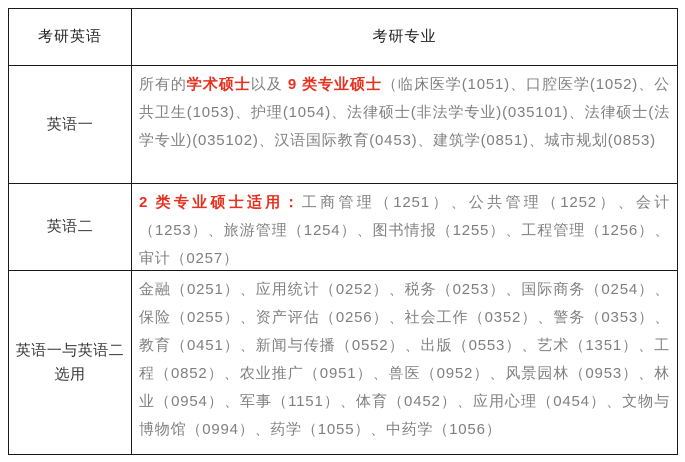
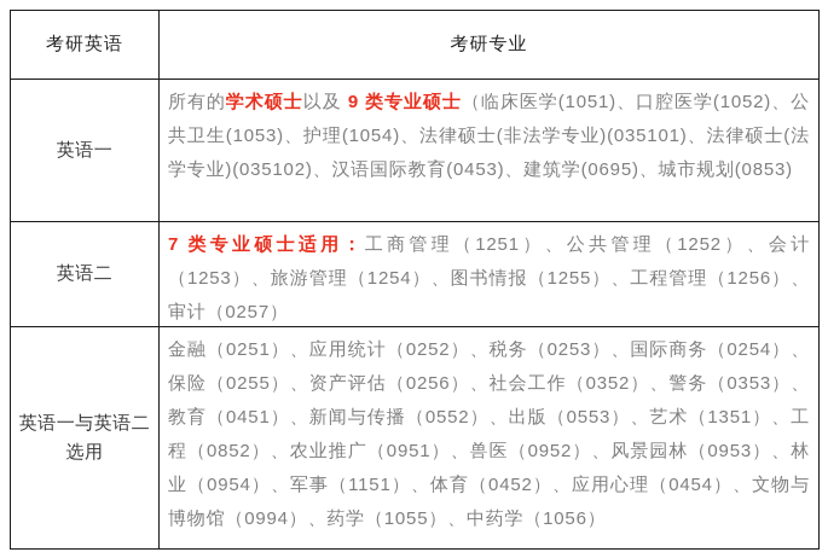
  考研英语
  考研专业
  英语一
- 所有的学术硕士以及 9 类专业硕士（临床医学(1051)、口腔医学(1052)、公共卫生(1053)、护理(1054)、法律硕士(非法学专业)(035101)、法律硕士(法学专业)(035102)、汉语国际教育(0453)、建筑学(0851)、城市规划(0853)
+ 所有的学术硕士以及 9 类专业硕士（临床医学(1051)、口腔医学(1052)、公共卫生(1053)、护理(1054)、法律硕士(非法学专业)(035101)、法律硕士(法学专业)(035102)、汉语国际教育(0453)、建筑学(0695)、城市规划(0853)
  英语二
- 2 类专业硕士适用：工商管理（1251）、公共管理（1252）、会计（1253）、旅游管理（1254）、图书情报（1255）、工程管理（1256）、审计（0257）
+ 7 类专业硕士适用：工商管理（1251）、公共管理（1252）、会计（1253）、旅游管理（1254）、图书情报（1255）、工程管理（1256）、审计（0257）
  英语一与英语二选用
  金融（0251）、应用统计（0252）、税务（0253）、国际商务（0254）、保险（0255）、资产评估（0256）、社会工作（0352）、警务（0353）、教育（0451）、新闻与传播（0552）、出版（0553）、艺术（1351）、工程（0852）、农业推广（0951）、兽医（0952）、风景园林（0953）、林业（0954）、军事（1151）、体育（0452）、应用心理（0454）、文物与博物馆（0994）、药学（1055）、中药学（1056）
